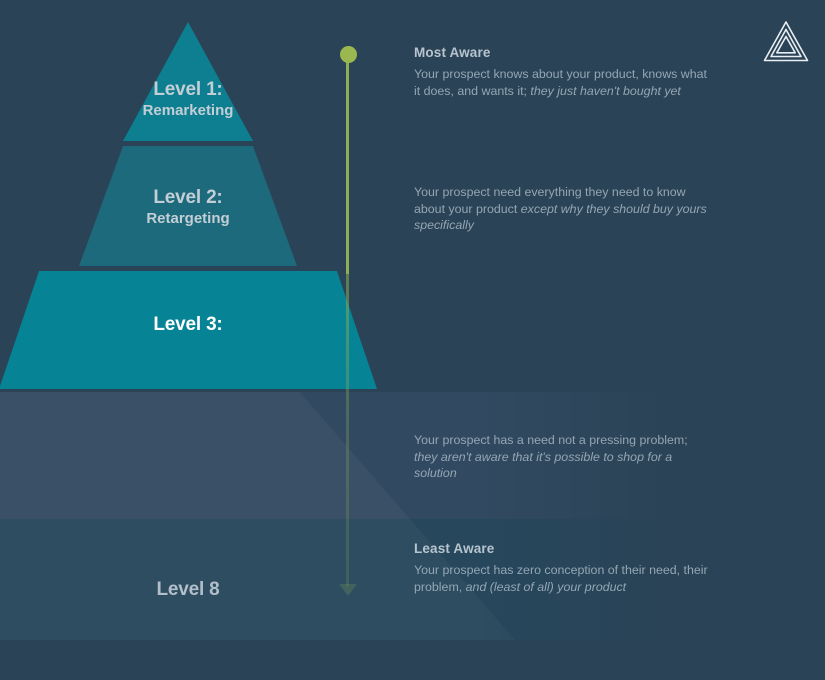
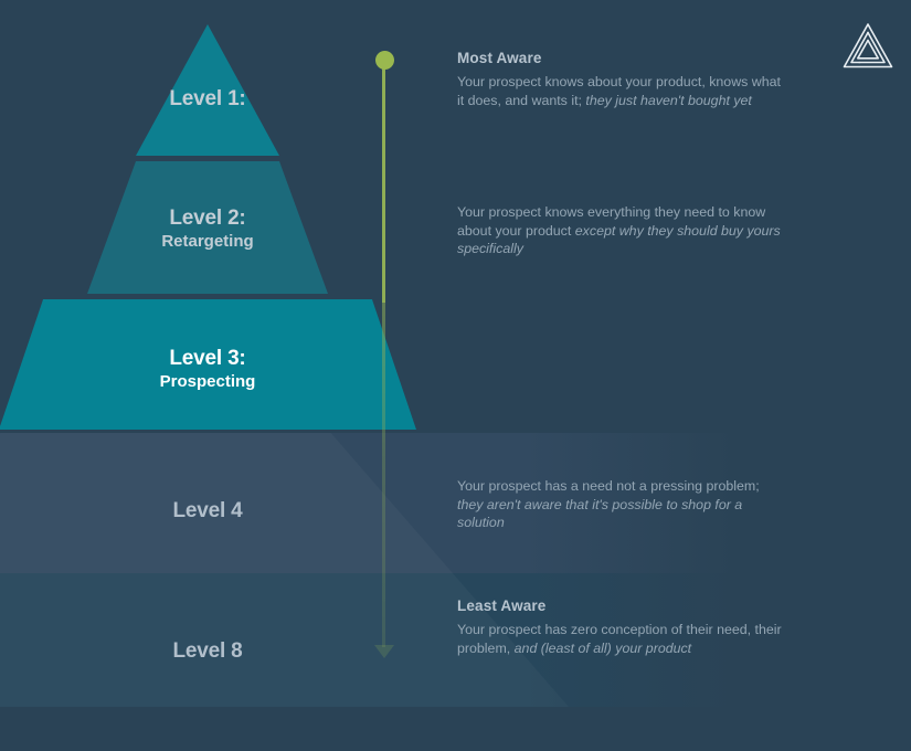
  Level 1:
- Remarketing
  Level 2:
  Retargeting
  Level 3:
+ Prospecting
+ Level 4
  Level 8
  Most Aware
  Your prospect knows about your product, knows what it does, and wants it; they just haven't bought yet
- Your prospect need everything they need to know about your product except why they should buy yours specifically
+ Your prospect knows everything they need to know about your product except why they should buy yours specifically
  Your prospect has a need not a pressing problem; they aren't aware that it's possible to shop for a solution
  Least Aware
  Your prospect has zero conception of their need, their problem, and (least of all) your product
